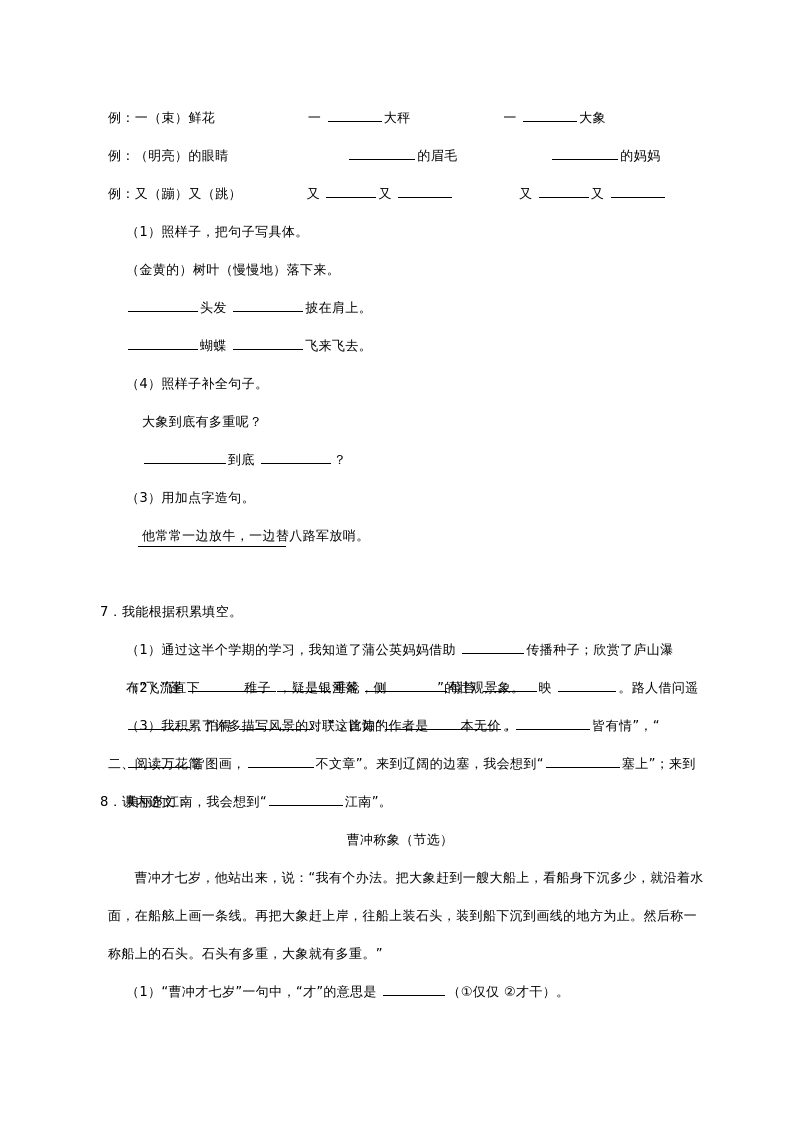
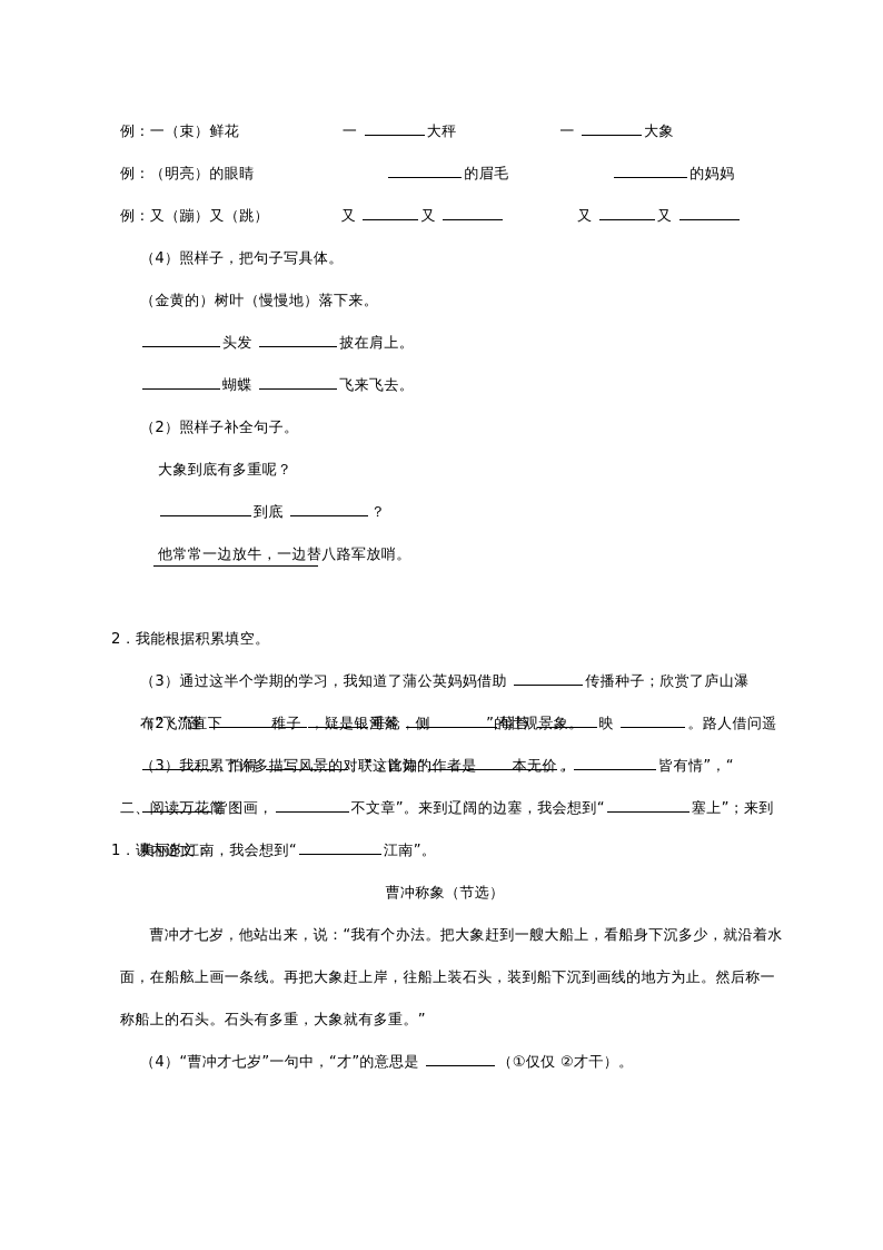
  例：一（束）鲜花 一 大秤 一 大象
  例：（明亮）的眼睛 的眉毛 的妈妈
  例：又（蹦）又（跳） 又 又 又 又
- （1）照样子，把句子写具体。
+ （4）照样子，把句子写具体。
  （金黄的）树叶（慢慢地）落下来。
  头发 披在肩上。
  蝴蝶 飞来飞去。
- （4）照样子补全句子。
+ （2）照样子补全句子。
  大象到底有多重呢？
  到底 ？
- （3）用加点字造句。
  他常常一边放牛，一边替八路军放哨。
- 7．我能根据积累填空。
+ 2．我能根据积累填空。
- （1）通过这半个学期的学习，我知道了蒲公英妈妈借助 传播种子；欣赏了庐山瀑布“飞流直下 ，疑是银河落 ”的壮观景象。
+ （3）通过这半个学期的学习，我知道了蒲公英妈妈借助 传播种子；欣赏了庐山瀑布“飞流直下 ，疑是银河落 ”的壮观景象。
  （2）“蓬 稚子 垂纶，侧 莓苔 映 。路人借问遥 ，怕得 。”这首诗的作者是 。
  （3）我积累了许多描写风景的对联，比如“ 本无价， 皆有情”，“皆图画， 不文章”。来到辽阔的边塞，我会想到“ 塞上”；来到美丽的江南，我会想到“ 江南”。
  二、阅读万花筒
- 8．课内选文：
+ 1．课内选文：
  曹冲称象（节选）
  曹冲才七岁，他站出来，说：“我有个办法。把大象赶到一艘大船上，看船身下沉多少，就沿着水面，在船舷上画一条线。再把大象赶上岸，往船上装石头，装到船下沉到画线的地方为止。然后称一称船上的石头。石头有多重，大象就有多重。”
- （1）“曹冲才七岁”一句中，“才”的意思是 （①仅仅 ②才干）。
+ （4）“曹冲才七岁”一句中，“才”的意思是 （①仅仅 ②才干）。
